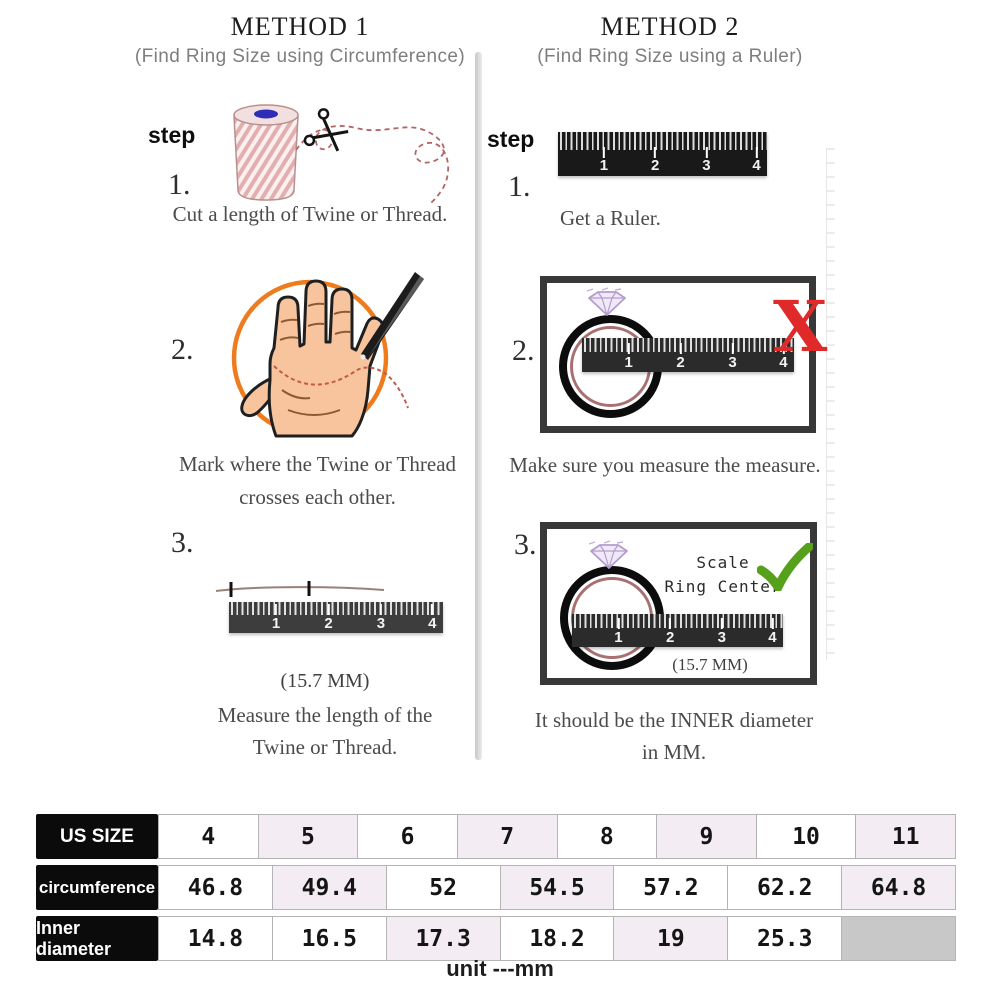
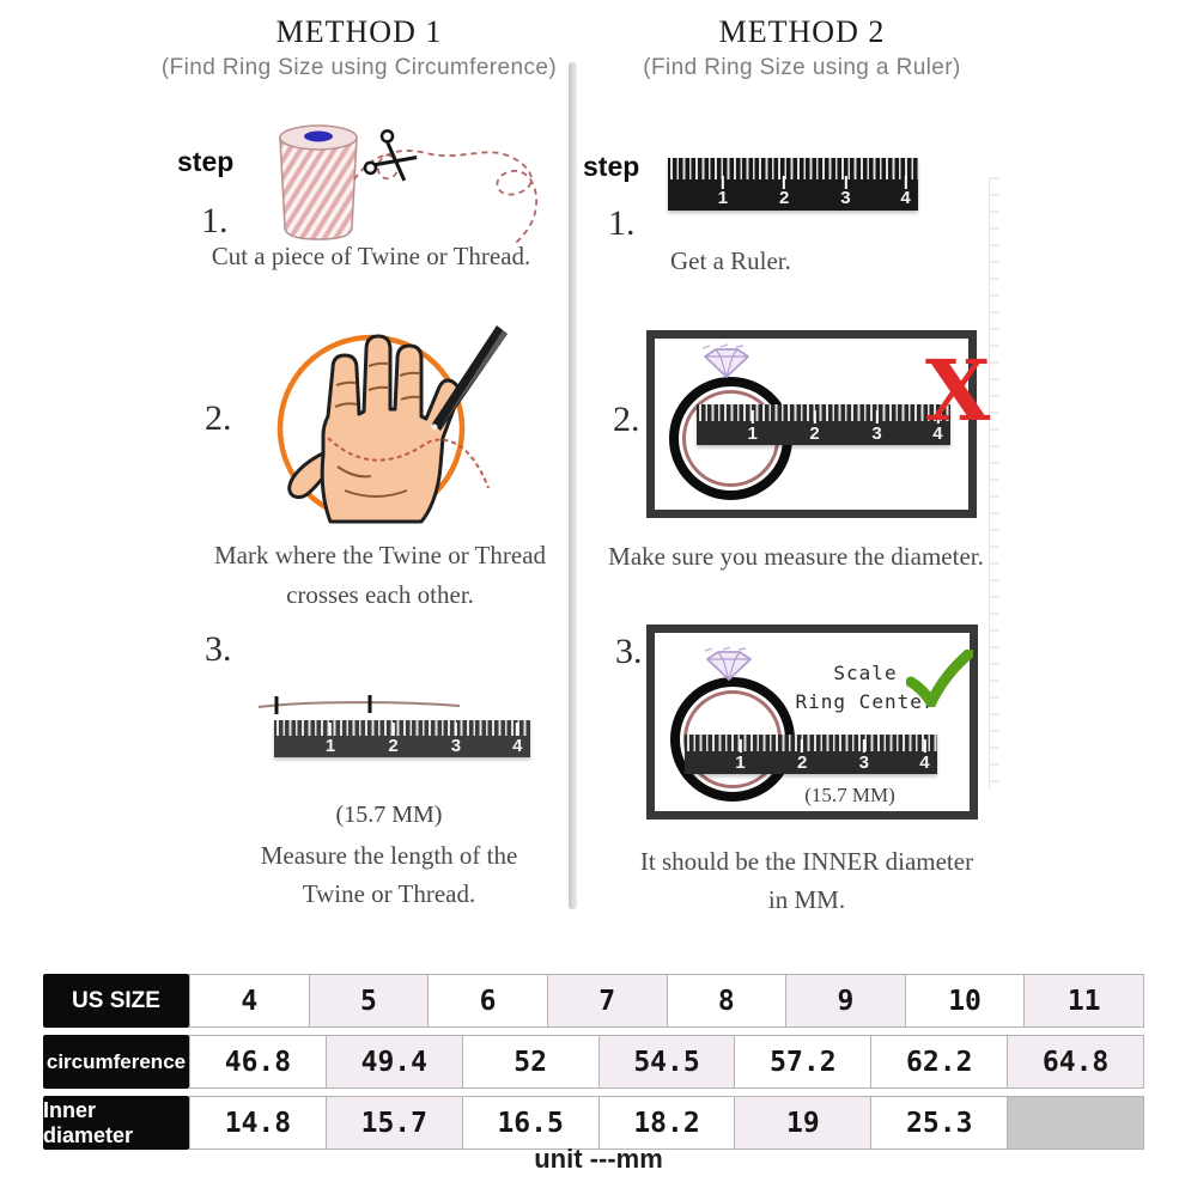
  METHOD 1
  (Find Ring Size using Circumference)
  step
  1.
- Cut a length of Twine or Thread.
+ Cut a piece of Twine or Thread.
  2.
  Mark where the Twine or Thread
  crosses each other.
  3.
  1
  2
  3
  4
  (15.7 MM)
  Measure the length of the
  Twine or Thread.
  METHOD 2
  (Find Ring Size using a Ruler)
  step
  1
  2
  3
  4
  1.
  Get a Ruler.
  2.
  1
  2
  3
  4
  X
- Make sure you measure the measure.
+ Make sure you measure the diameter.
  3.
  Scale
  Ring Cente
  1
  2
  3
  4
  (15.7 MM)
  It should be the INNER diameter
  in MM.
  US SIZE
  4
  5
  6
  7
  8
  9
  10
  11
  circumference
  46.8
  49.4
  52
  54.5
  57.2
  62.2
  64.8
  Inner diameter
  14.8
+ 15.7
  16.5
- 17.3
  18.2
  19
  25.3
  unit ---mm
